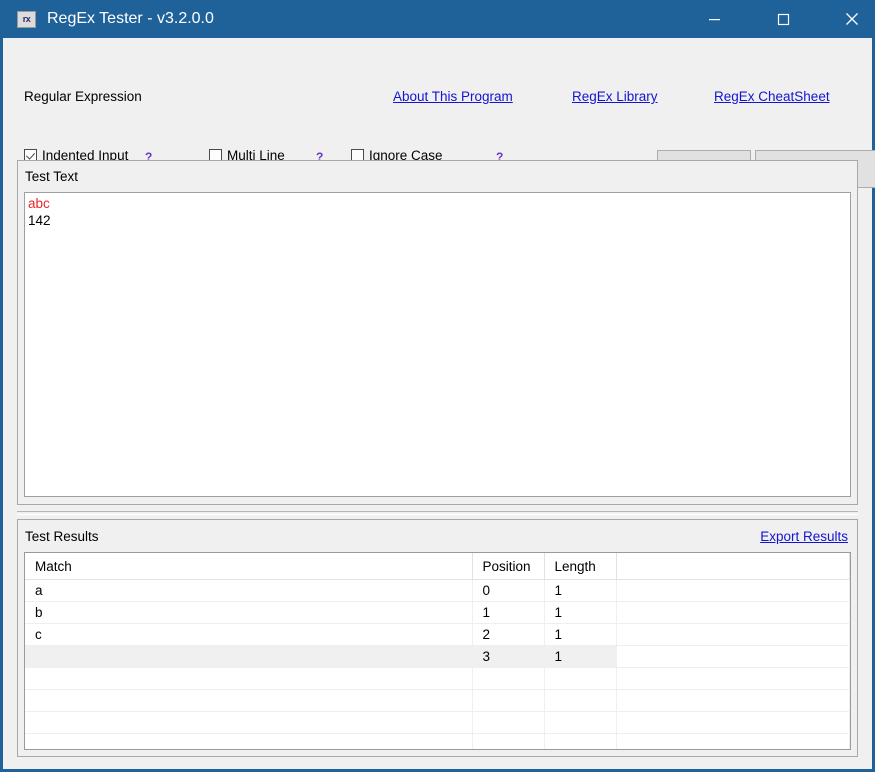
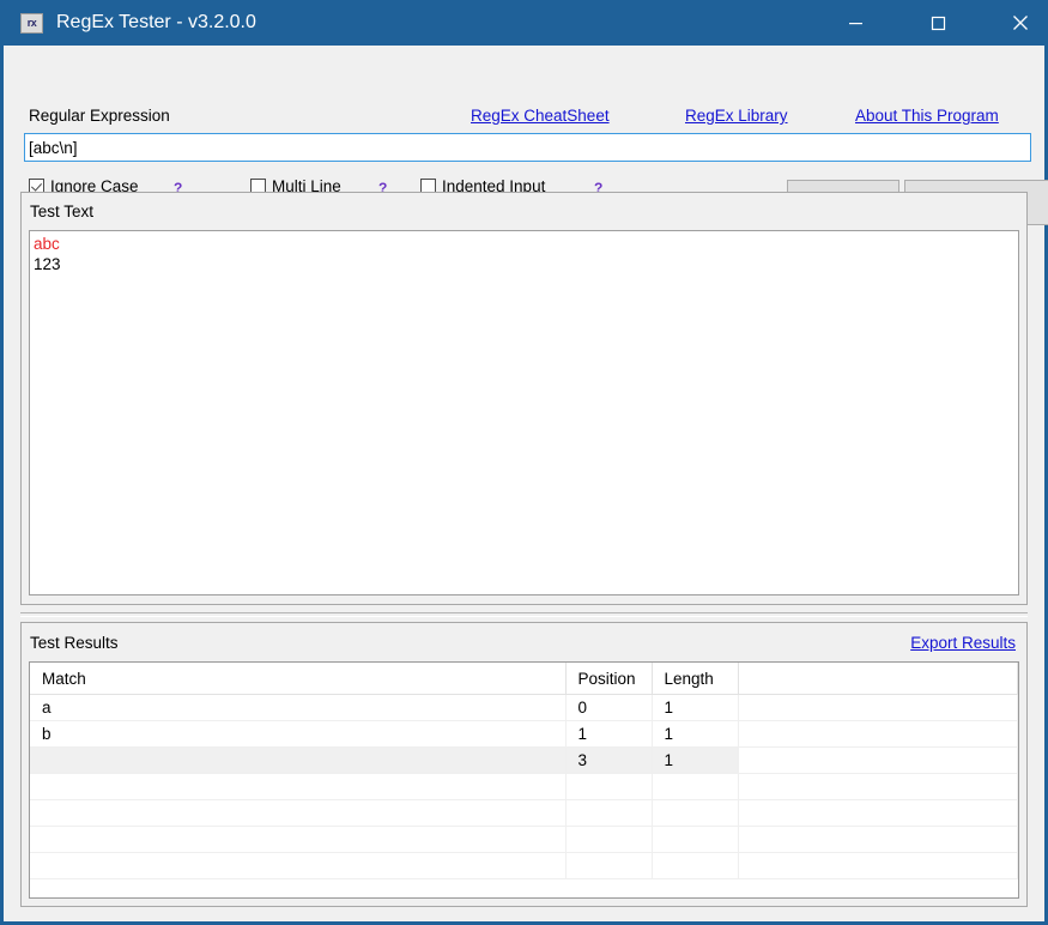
  rx
  RegEx Tester - v3.2.0.0
  Regular Expression
- About This Program
+ RegEx CheatSheet
  RegEx Library
- RegEx CheatSheet
+ About This Program
+ [abc\n]
- Indented Input
+ Ignore Case
  ?
  Multi Line
  ?
- Ignore Case
+ Indented Input
  ?
  Test Text
  abc
- 142
+ 123
  Test Results
  Export Results
  Match	Position	Length
  a	0	1
  b	1	1
- c	2	1
  	3	1
